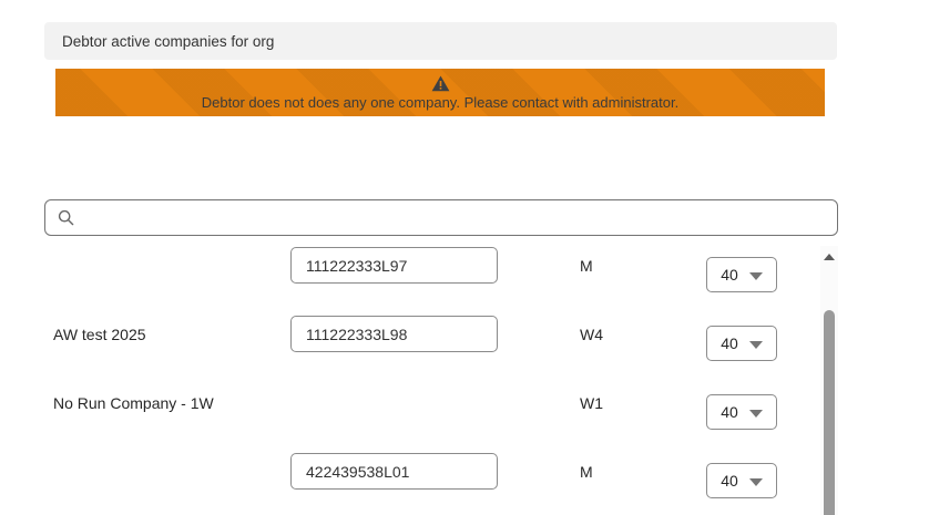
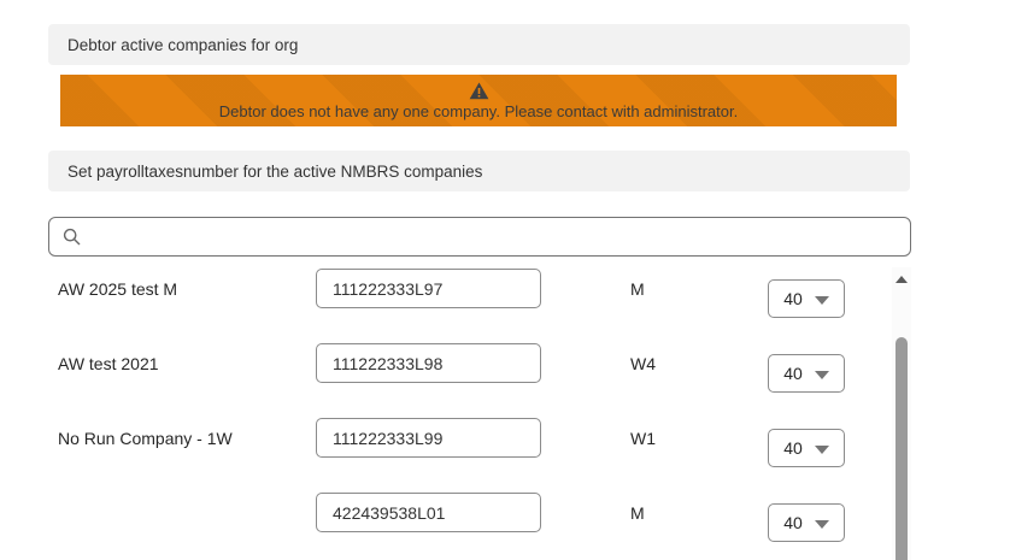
  Debtor active companies for org
- Debtor does not does any one company. Please contact with administrator.
+ Debtor does not have any one company. Please contact with administrator.
+ Set payrolltaxesnumber for the active NMBRS companies
+ AW 2025 test M
  111222333L97
  M
  40
- AW test 2025
+ AW test 2021
  111222333L98
  W4
  40
  No Run Company - 1W
+ 111222333L99
  W1
  40
  422439538L01
  M
  40
